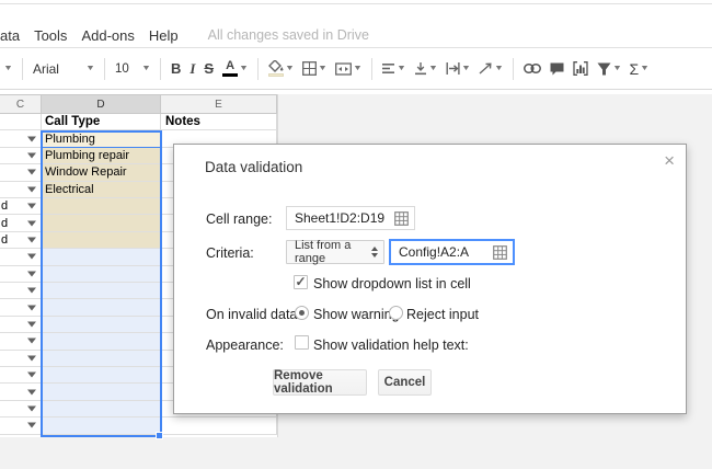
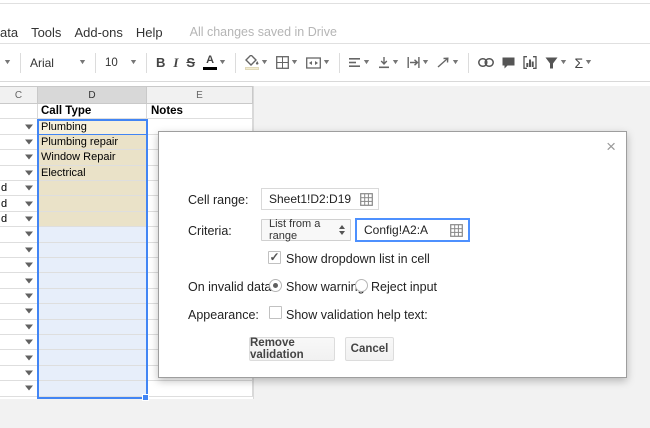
  ata
  Tools
  Add-ons
  Help
  All changes saved in Drive
  Arial
  10
  B
  I
  S
  A
  Σ
  C
  D
  E
  Call Type
  Notes
  Plumbing
  Plumbing repair
  Window Repair
  Electrical
  d
  d
  d
  ×
- Data validation
  Cell range:
  Sheet1!D2:D19
  Criteria:
  List from a range
  Config!A2:A
  ✓
  Show dropdown list in cell
  On invalid data
  Show warnin
  Reject input
  Appearance:
  Show validation help text:
  Remove validation
  Cancel
